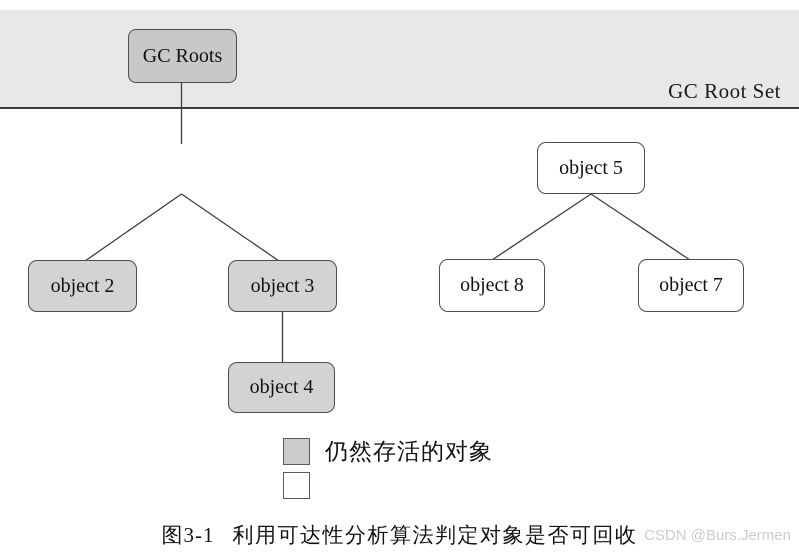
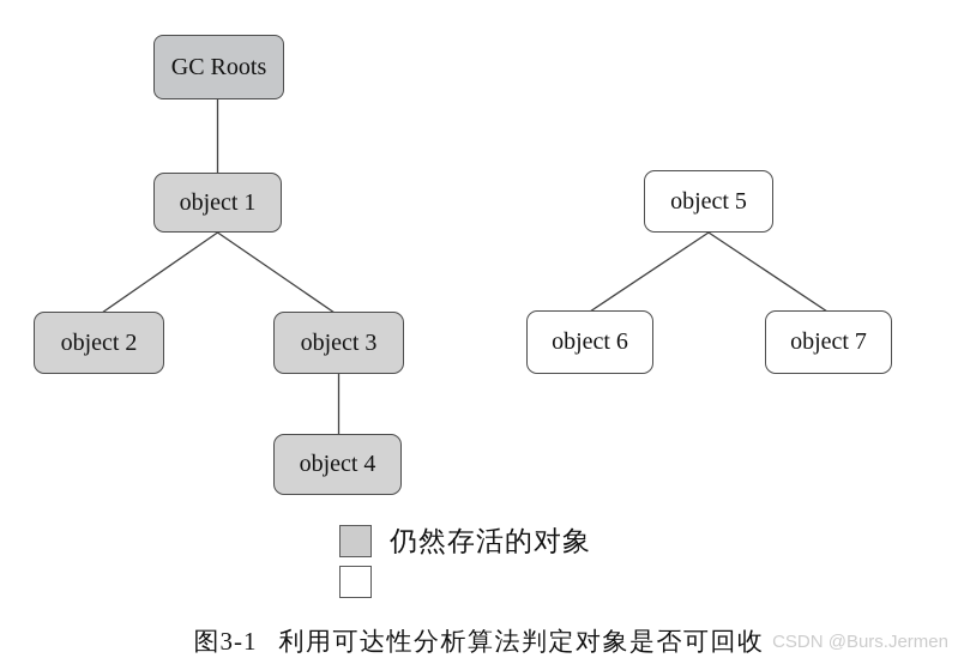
- GC Root Set
  GC Roots
+ object 1
  object 2
  object 3
  object 4
  object 5
- object 8
+ object 6
  object 7
  仍然存活的对象
  图3-1 利用可达性分析算法判定对象是否可回收
  CSDN @Burs.Jermen
